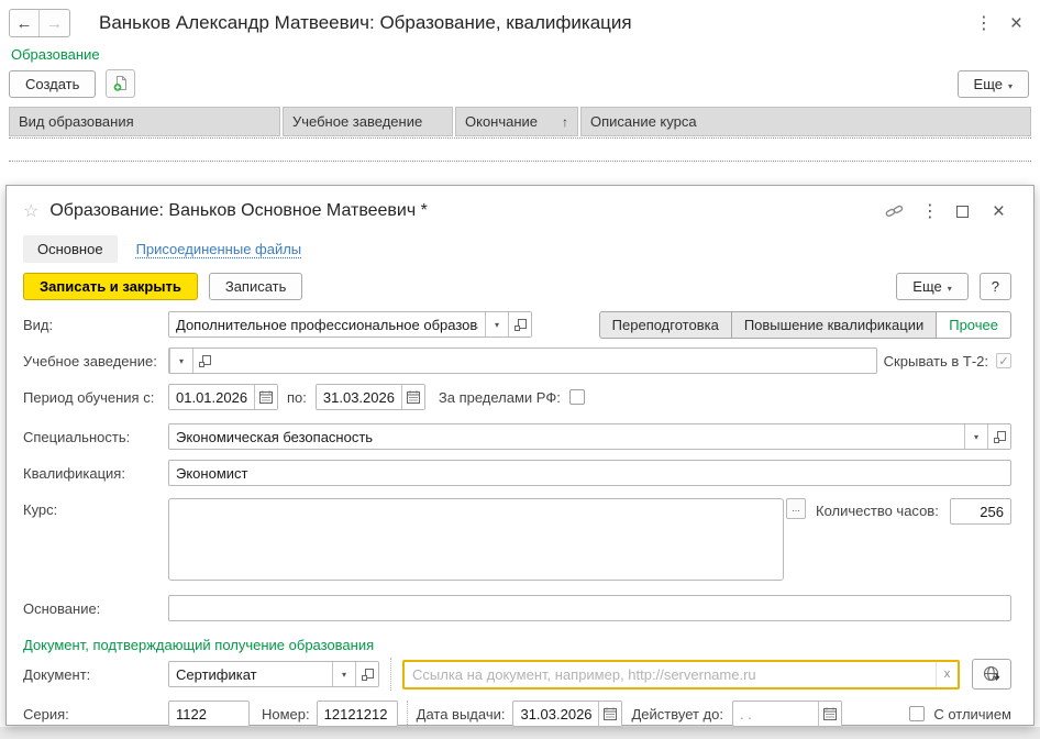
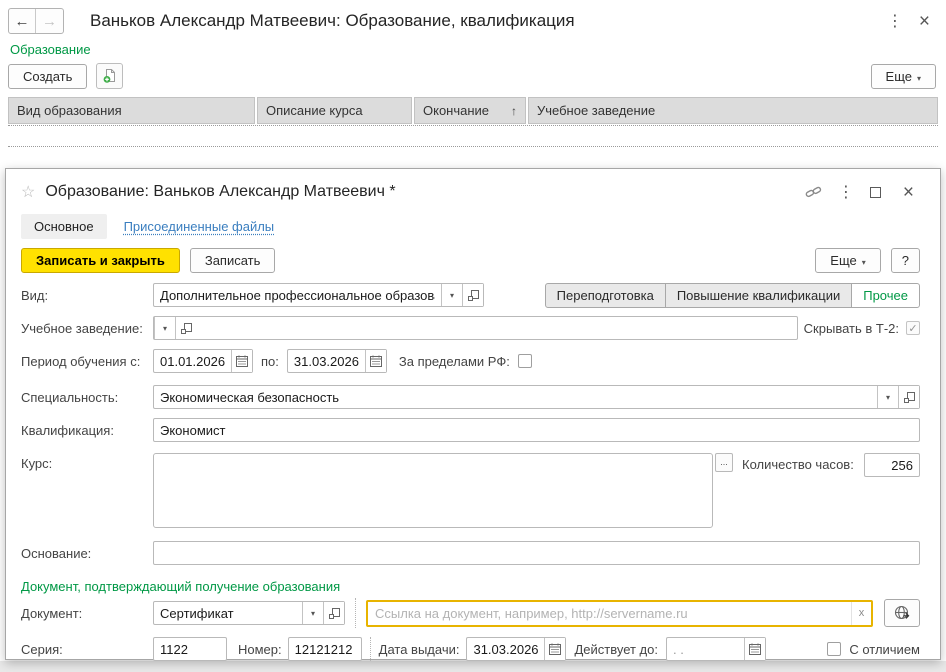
  ←
  →
  Ваньков Александр Матвеевич: Образование, квалификация
  ⋮
  ×
  Образование
  Создать
  Еще ▾
  Вид образования
- Учебное заведение
+ Описание курса
  Окончание
  ↑
- Описание курса
+ Учебное заведение
  ☆
- Образование: Ваньков Основное Матвеевич *
+ Образование: Ваньков Александр Матвеевич *
  ⋮
  ×
  Основное
  Присоединенные файлы
  Записать и закрыть
  Записать
  Еще ▾
  ?
  Вид:
  Дополнительное профессиональное образов
  ▾
  Переподготовка
  Повышение квалификации
  Прочее
  Учебное заведение:
  ▾
  Скрывать в Т-2:
  Период обучения с:
  01.01.2026
  по:
  31.03.2026
  За пределами РФ:
  Специальность:
  Экономическая безопасность
  ▾
  Квалификация:
  Экономист
  Курс:
  ...
  Количество часов:
  256
  Основание:
  Документ, подтверждающий получение образования
  Документ:
  Сертификат
  ▾
  Ссылка на документ, например, http://servername.ru
  x
  Серия:
  1122
  Номер:
  12121212
  Дата выдачи:
  31.03.2026
  Действует до:
  . .
  С отличием
